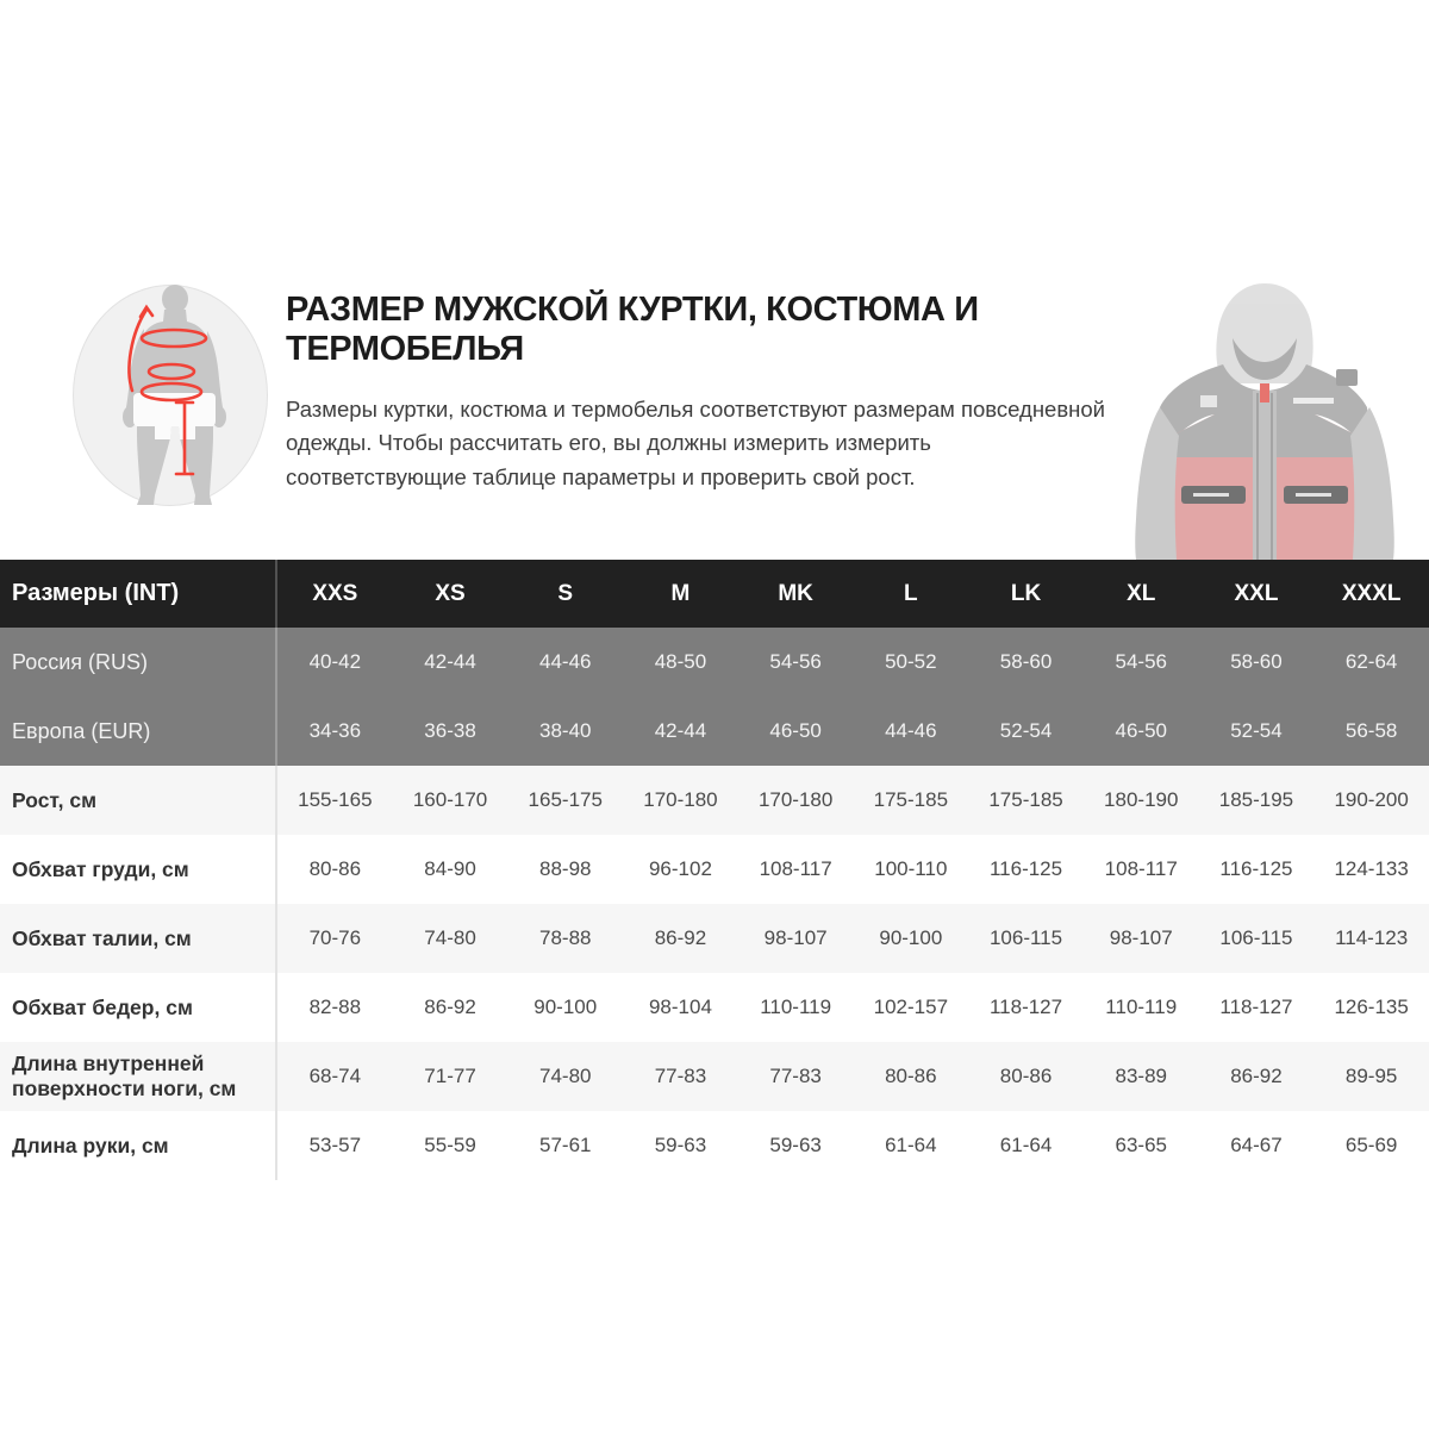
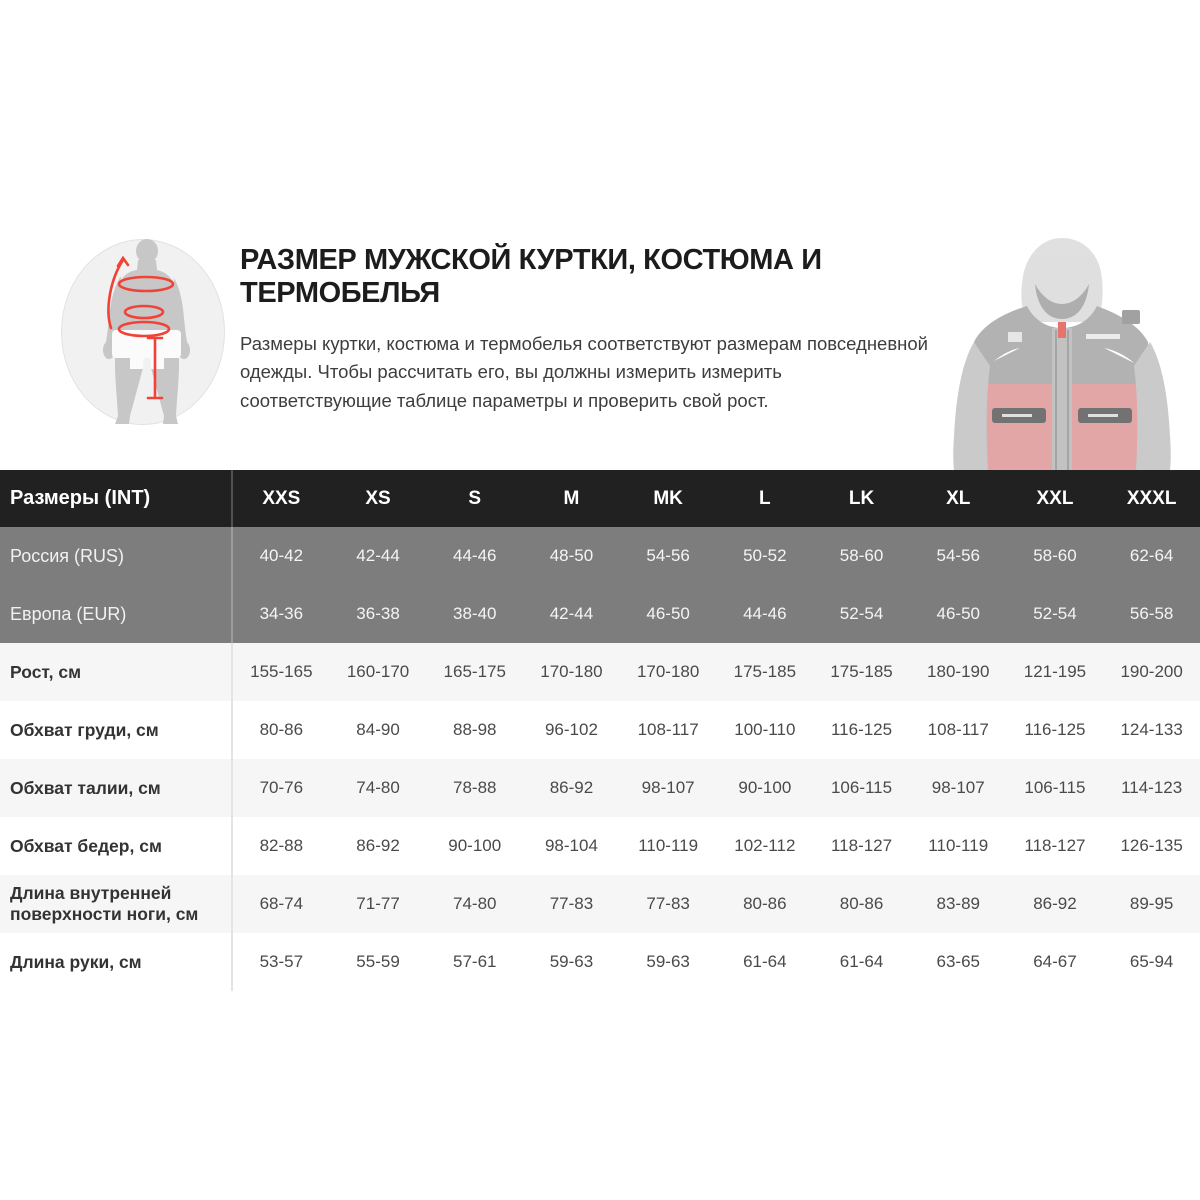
  РАЗМЕР МУЖСКОЙ КУРТКИ, КОСТЮМА И
  ТЕРМОБЕЛЬЯ
  Размеры куртки, костюма и термобелья соответствуют размерам повседневной одежды. Чтобы рассчитать его, вы должны измерить измерить соответствующие таблице параметры и проверить свой рост.
  Размеры (INT)
  XXS
  XS
  S
  M
  MK
  L
  LK
  XL
  XXL
  XXXL
  Россия (RUS)
  40-42
  42-44
  44-46
  48-50
  54-56
  50-52
  58-60
  54-56
  58-60
  62-64
  Европа (EUR)
  34-36
  36-38
  38-40
  42-44
  46-50
  44-46
  52-54
  46-50
  52-54
  56-58
  Рост, см
  155-165
  160-170
  165-175
  170-180
  170-180
  175-185
  175-185
  180-190
- 185-195
+ 121-195
  190-200
  Обхват груди, см
  80-86
  84-90
  88-98
  96-102
  108-117
  100-110
  116-125
  108-117
  116-125
  124-133
  Обхват талии, см
  70-76
  74-80
  78-88
  86-92
  98-107
  90-100
  106-115
  98-107
  106-115
  114-123
  Обхват бедер, см
  82-88
  86-92
  90-100
  98-104
  110-119
- 102-157
+ 102-112
  118-127
  110-119
  118-127
  126-135
  Длина внутренней поверхности ноги, см
  68-74
  71-77
  74-80
  77-83
  77-83
  80-86
  80-86
  83-89
  86-92
  89-95
  Длина руки, см
  53-57
  55-59
  57-61
  59-63
  59-63
  61-64
  61-64
  63-65
  64-67
- 65-69
+ 65-94
